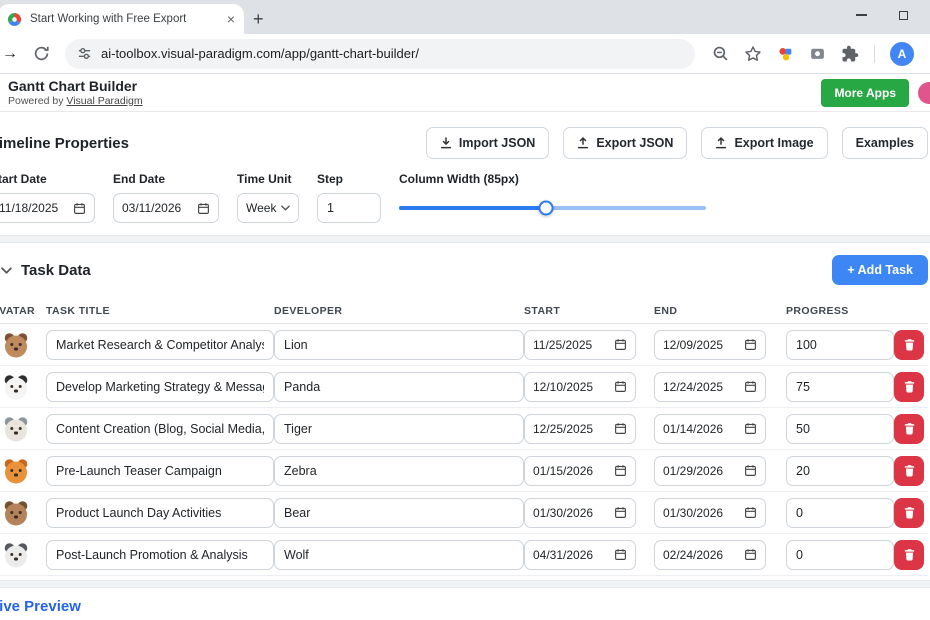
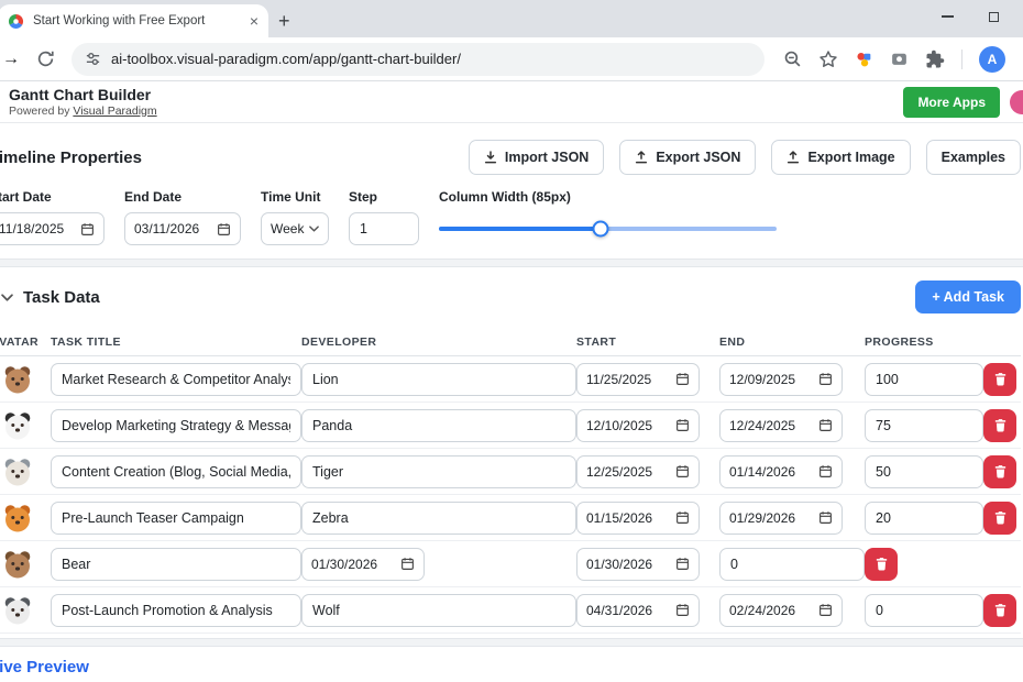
  Start Working with Free Export
  ×
  +
  →
  ai-toolbox.visual-paradigm.com/app/gantt-chart-builder/
  A
  Gantt Chart Builder
  Powered by Visual Paradigm
  More Apps
  imeline Properties
  Import JSON
  Export JSON
  Export Image
  Examples
  tart Date
  11/18/2025
  End Date
  03/11/2026
  Time Unit
  Week
  Step
  1
  Column Width (85px)
  Task Data
  + Add Task
  VATAR
  TASK TITLE
  DEVELOPER
  START
  END
  PROGRESS
  Market Research & Competitor Analy
  Lion
  11/25/2025
  12/09/2025
  100
  Develop Marketing Strategy & Messa
  Panda
  12/10/2025
  12/24/2025
  75
  Content Creation (Blog, Social Media,
  Tiger
  12/25/2025
  01/14/2026
  50
  Pre-Launch Teaser Campaign
  Zebra
  01/15/2026
  01/29/2026
  20
- Product Launch Day Activities
  Bear
  01/30/2026
  01/30/2026
  0
  Post-Launch Promotion & Analysis
  Wolf
  04/31/2026
  02/24/2026
  0
  ive Preview
